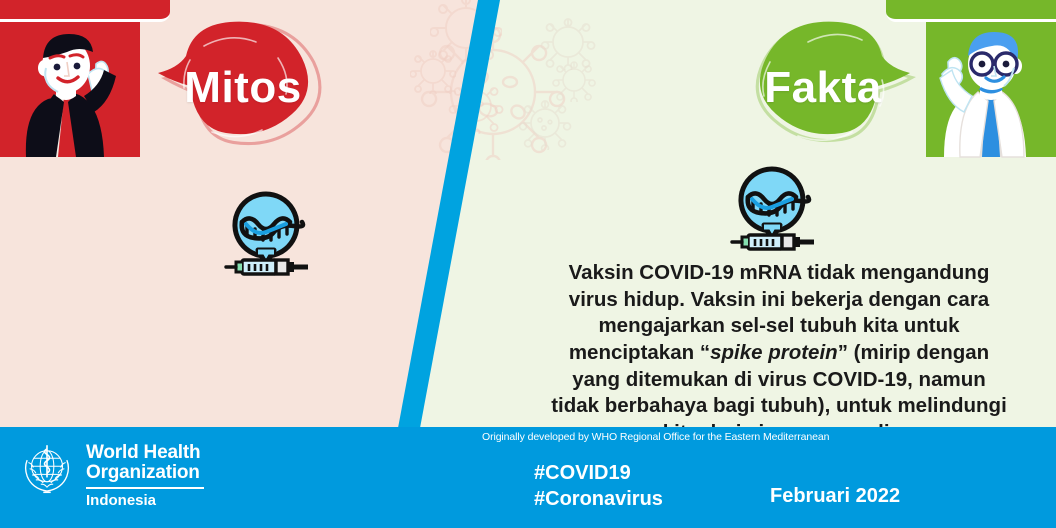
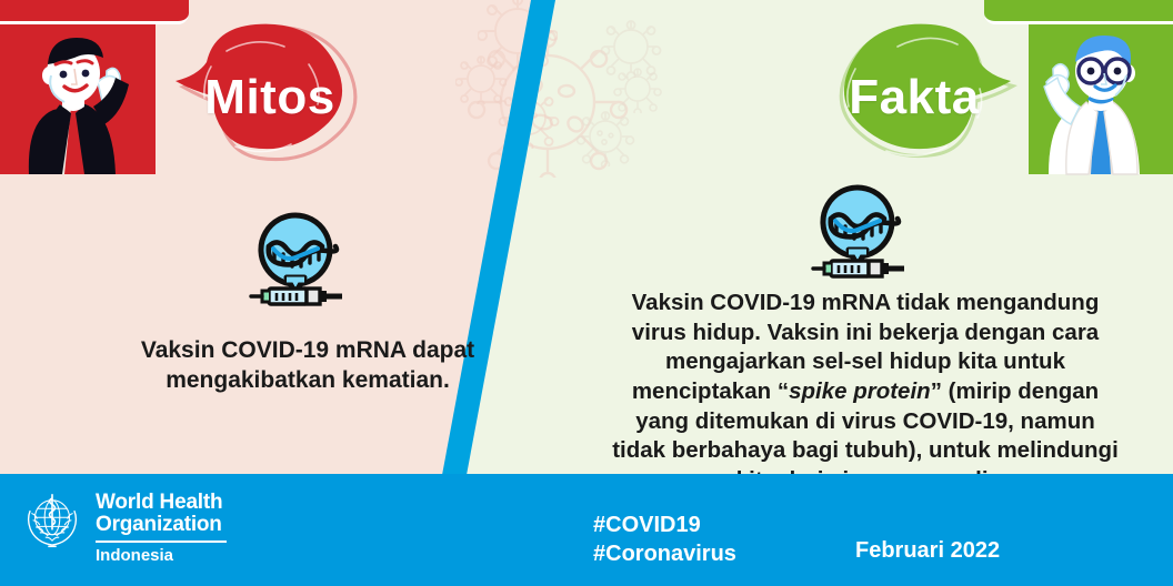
  Mitos
  Fakta
+ Vaksin COVID-19 mRNA dapat mengakibatkan kematian.
- Vaksin COVID-19 mRNA tidak mengandung virus hidup. Vaksin ini bekerja dengan cara mengajarkan sel-sel tubuh kita untuk menciptakan “spike protein” (mirip dengan yang ditemukan di virus COVID-19, namun tidak berbahaya bagi tubuh), untuk melindungi
+ Vaksin COVID-19 mRNA tidak mengandung virus hidup. Vaksin ini bekerja dengan cara mengajarkan sel-sel hidup kita untuk menciptakan “spike protein” (mirip dengan yang ditemukan di virus COVID-19, namun tidak berbahaya bagi tubuh), untuk melindungi
  World Health
  Organization
  Indonesia
- Originally developed by WHO Regional Office for the Eastern Mediterranean
  #COVID19
  #Coronavirus
  Februari 2022
